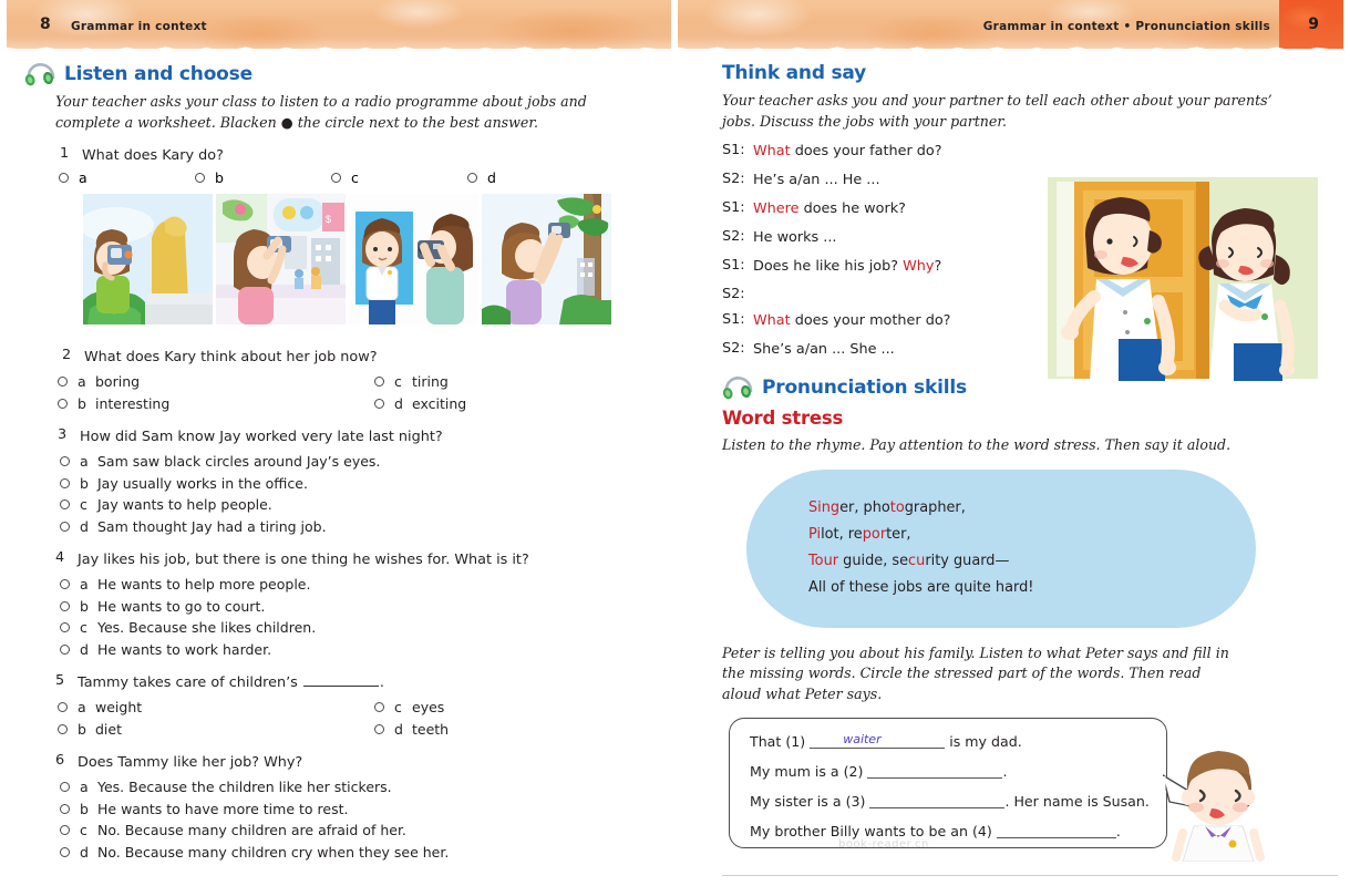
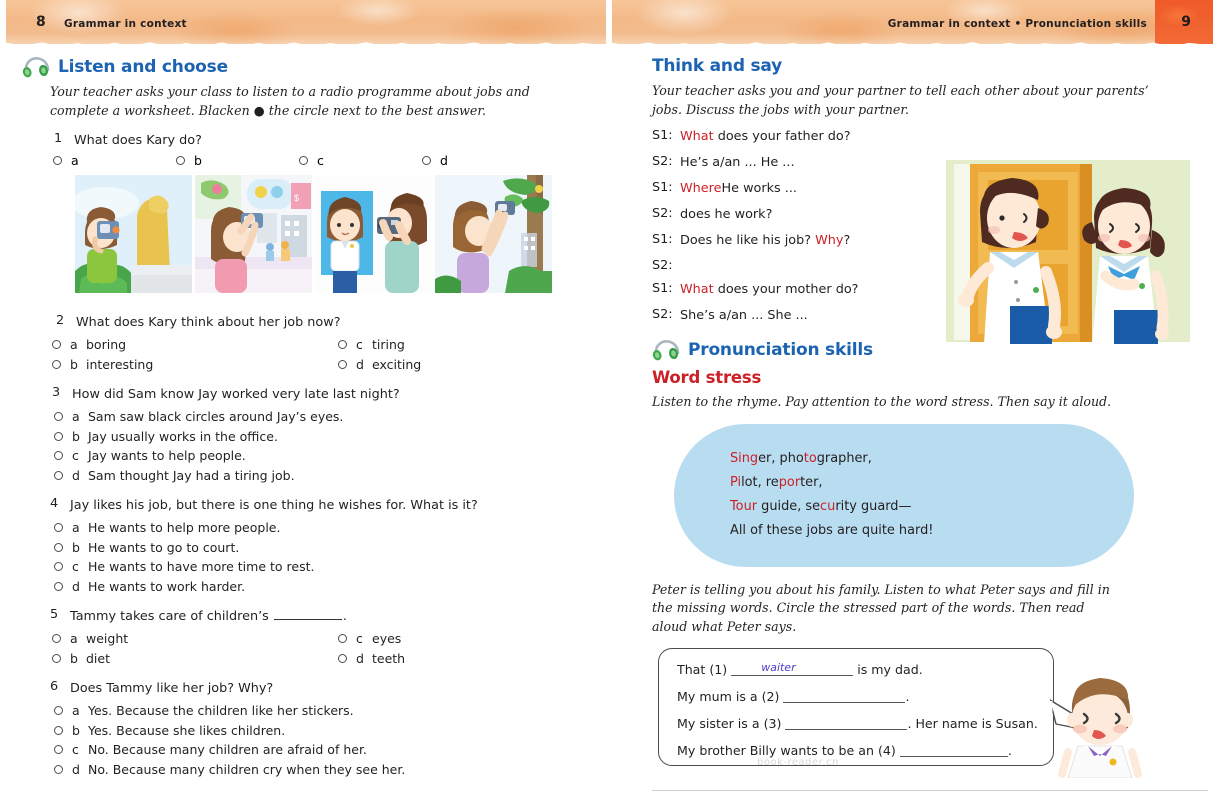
  8
  Grammar in context
  Grammar in context • Pronunciation skills
  9
  Listen and choose
  Your teacher asks your class to listen to a radio programme about jobs and complete a worksheet. Blacken ● the circle next to the best answer.
  1
  What does Kary do?
  a
  b
  c
  d
  $
  2
  What does Kary think about her job now?
  a
  boring
  b
  interesting
  c
  tiring
  d
  exciting
  3
  How did Sam know Jay worked very late last night?
  a
  Sam saw black circles around Jay’s eyes.
  b
  Jay usually works in the office.
  c
  Jay wants to help people.
  d
  Sam thought Jay had a tiring job.
  4
  Jay likes his job, but there is one thing he wishes for. What is it?
  a
  He wants to help more people.
  b
  He wants to go to court.
  c
- Yes. Because she likes children.
+ He wants to have more time to rest.
  d
  He wants to work harder.
  5
  Tammy takes care of children’s .
  a
  weight
  b
  diet
  c
  eyes
  d
  teeth
  6
  Does Tammy like her job? Why?
  a
  Yes. Because the children like her stickers.
  b
- He wants to have more time to rest.
+ Yes. Because she likes children.
  c
  No. Because many children are afraid of her.
  d
  No. Because many children cry when they see her.
  Think and say
  Your teacher asks you and your partner to tell each other about your parents’ jobs. Discuss the jobs with your partner.
  S1:
  What does your father do?
  S2:
  He’s a/an ... He ...
  S1:
- Where does he work?
+ WhereHe works ...
  S2:
- He works ...
+ does he work?
  S1:
  Does he like his job? Why?
  S2:
  S1:
  What does your mother do?
  S2:
  She’s a/an ... She ...
  Pronunciation skills
  Word stress
  Listen to the rhyme. Pay attention to the word stress. Then say it aloud.
  Singer, photographer,
  Pilot, reporter,
  Tour guide, security guard—
  All of these jobs are quite hard!
  Peter is telling you about his family. Listen to what Peter says and fill in the missing words. Circle the stressed part of the words. Then read aloud what Peter says.
  That (1)
  waiter
  is my dad.
  My mum is a (2) .
  My sister is a (3) . Her name is Susan.
  My brother Billy wants to be an (4) .
  book-reader.cn
